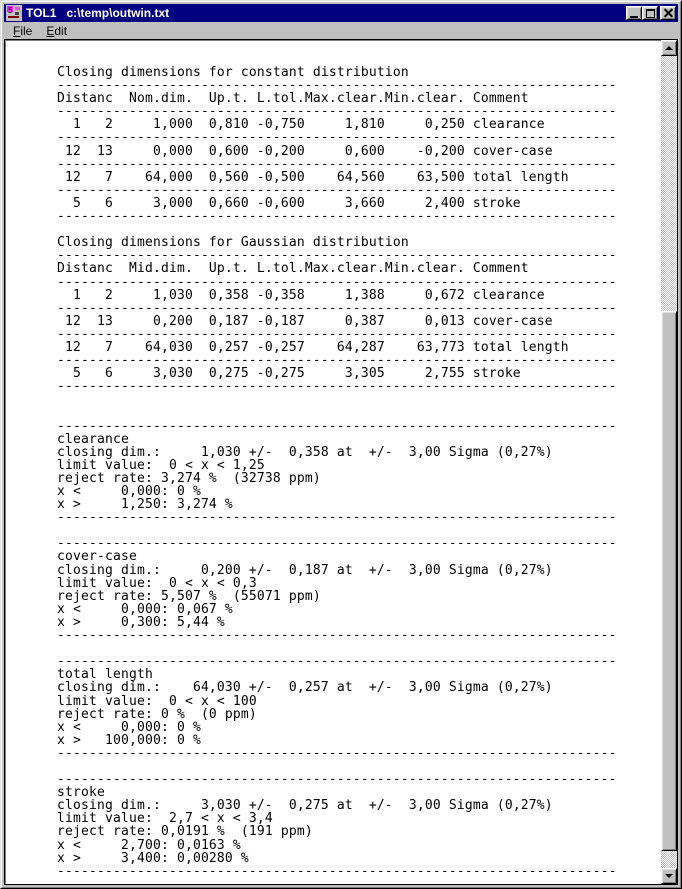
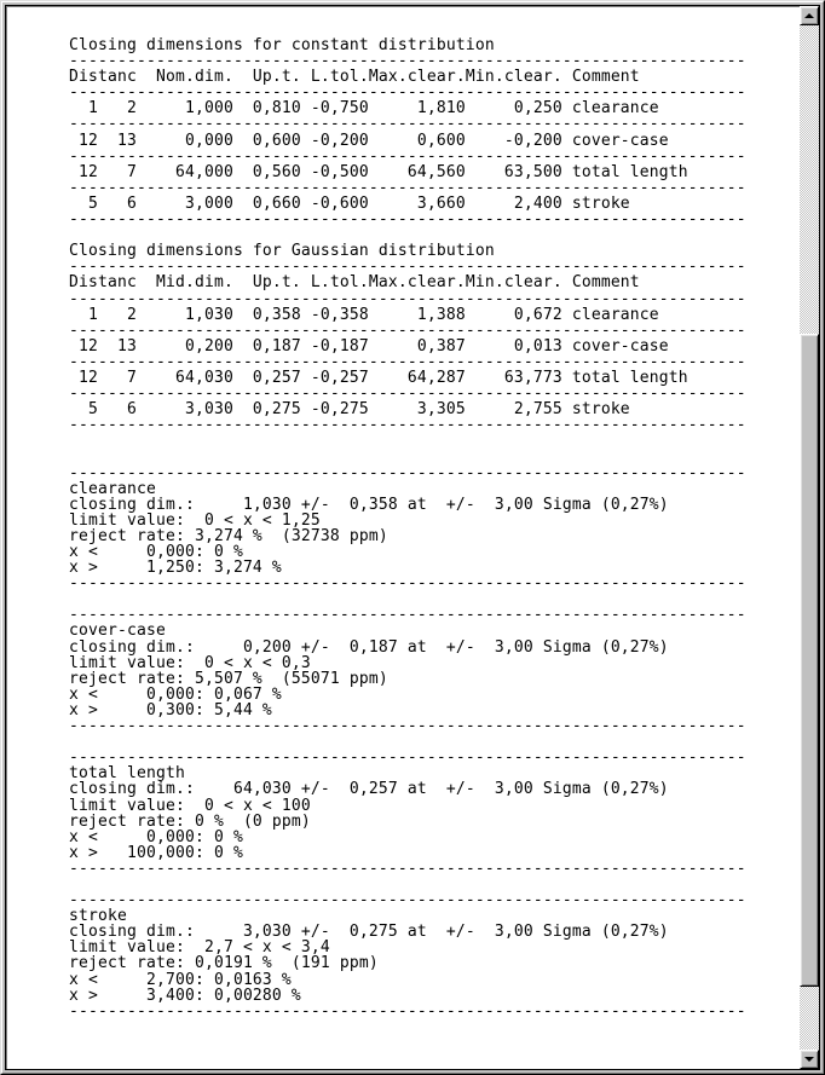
- 5
- TOL1 c:\temp\outwin.txt
- File
- Edit
  Closing dimensions for constant distribution
  ----------------------------------------------------------------------
  Distanc Nom.dim. Up.t. L.tol.Max.clear.Min.clear. Comment
  ----------------------------------------------------------------------
  1 2 1,000 0,810 -0,750 1,810 0,250 clearance
  ----------------------------------------------------------------------
  12 13 0,000 0,600 -0,200 0,600 -0,200 cover-case
  ----------------------------------------------------------------------
  12 7 64,000 0,560 -0,500 64,560 63,500 total length
  ----------------------------------------------------------------------
  5 6 3,000 0,660 -0,600 3,660 2,400 stroke
  ----------------------------------------------------------------------
  Closing dimensions for Gaussian distribution
  ----------------------------------------------------------------------
  Distanc Mid.dim. Up.t. L.tol.Max.clear.Min.clear. Comment
  ----------------------------------------------------------------------
  1 2 1,030 0,358 -0,358 1,388 0,672 clearance
  ----------------------------------------------------------------------
  12 13 0,200 0,187 -0,187 0,387 0,013 cover-case
  ----------------------------------------------------------------------
  12 7 64,030 0,257 -0,257 64,287 63,773 total length
  ----------------------------------------------------------------------
  5 6 3,030 0,275 -0,275 3,305 2,755 stroke
  ----------------------------------------------------------------------
  ----------------------------------------------------------------------
  clearance
  closing dim.: 1,030 +/- 0,358 at +/- 3,00 Sigma (0,27%)
  limit value: 0 < x < 1,25
  reject rate: 3,274 % (32738 ppm)
  x < 0,000: 0 %
  x > 1,250: 3,274 %
  ----------------------------------------------------------------------
  ----------------------------------------------------------------------
  cover-case
  closing dim.: 0,200 +/- 0,187 at +/- 3,00 Sigma (0,27%)
  limit value: 0 < x < 0,3
  reject rate: 5,507 % (55071 ppm)
  x < 0,000: 0,067 %
  x > 0,300: 5,44 %
  ----------------------------------------------------------------------
  ----------------------------------------------------------------------
  total length
  closing dim.: 64,030 +/- 0,257 at +/- 3,00 Sigma (0,27%)
  limit value: 0 < x < 100
  reject rate: 0 % (0 ppm)
  x < 0,000: 0 %
  x > 100,000: 0 %
  ----------------------------------------------------------------------
  ----------------------------------------------------------------------
  stroke
  closing dim.: 3,030 +/- 0,275 at +/- 3,00 Sigma (0,27%)
  limit value: 2,7 < x < 3,4
  reject rate: 0,0191 % (191 ppm)
  x < 2,700: 0,0163 %
  x > 3,400: 0,00280 %
  ----------------------------------------------------------------------
